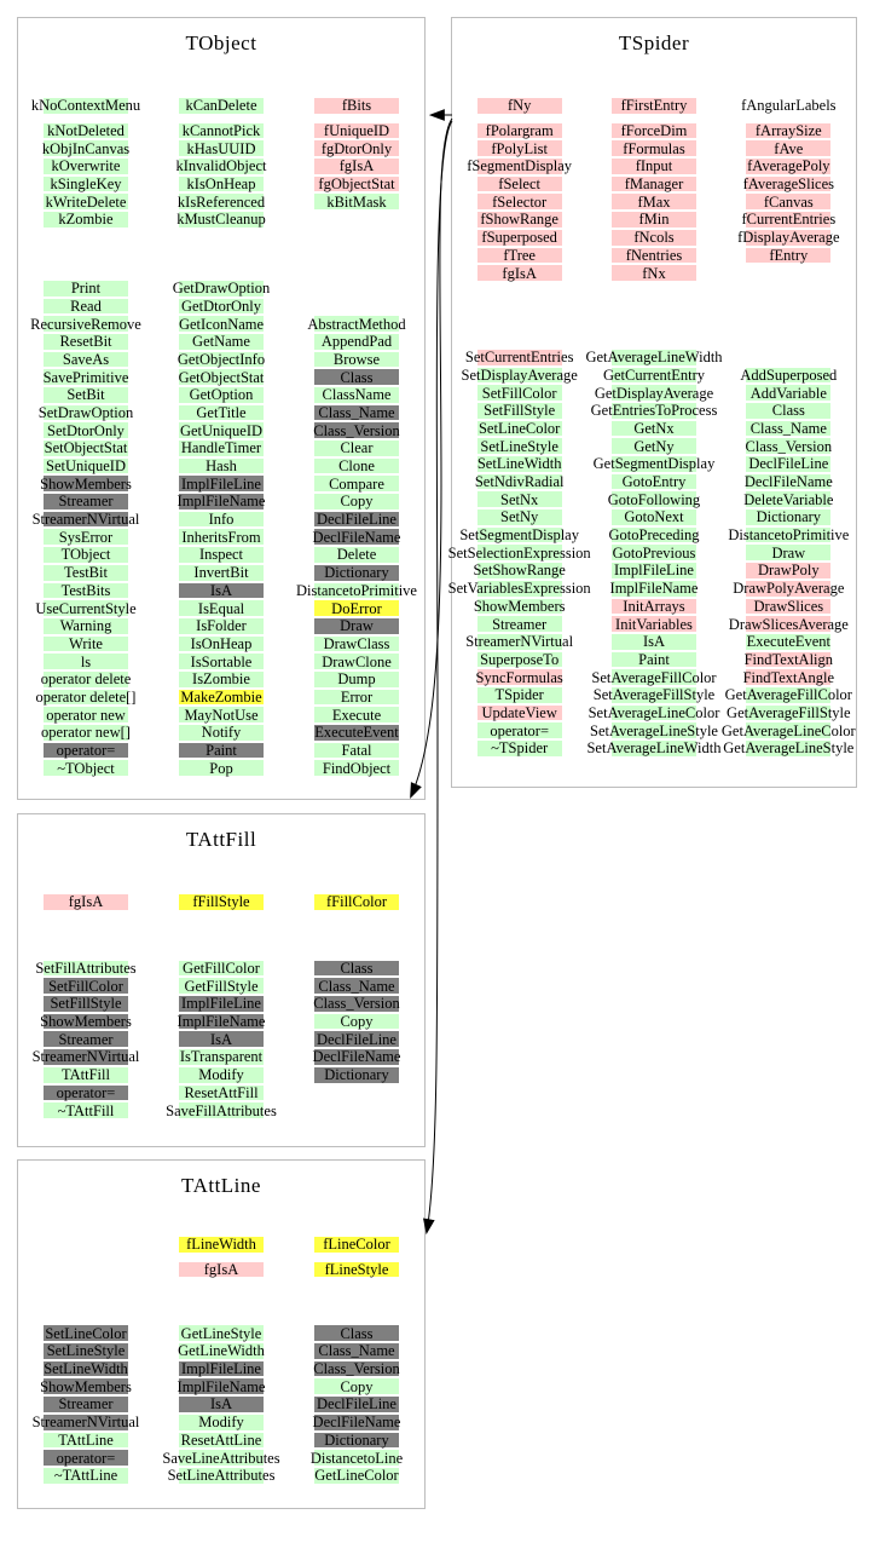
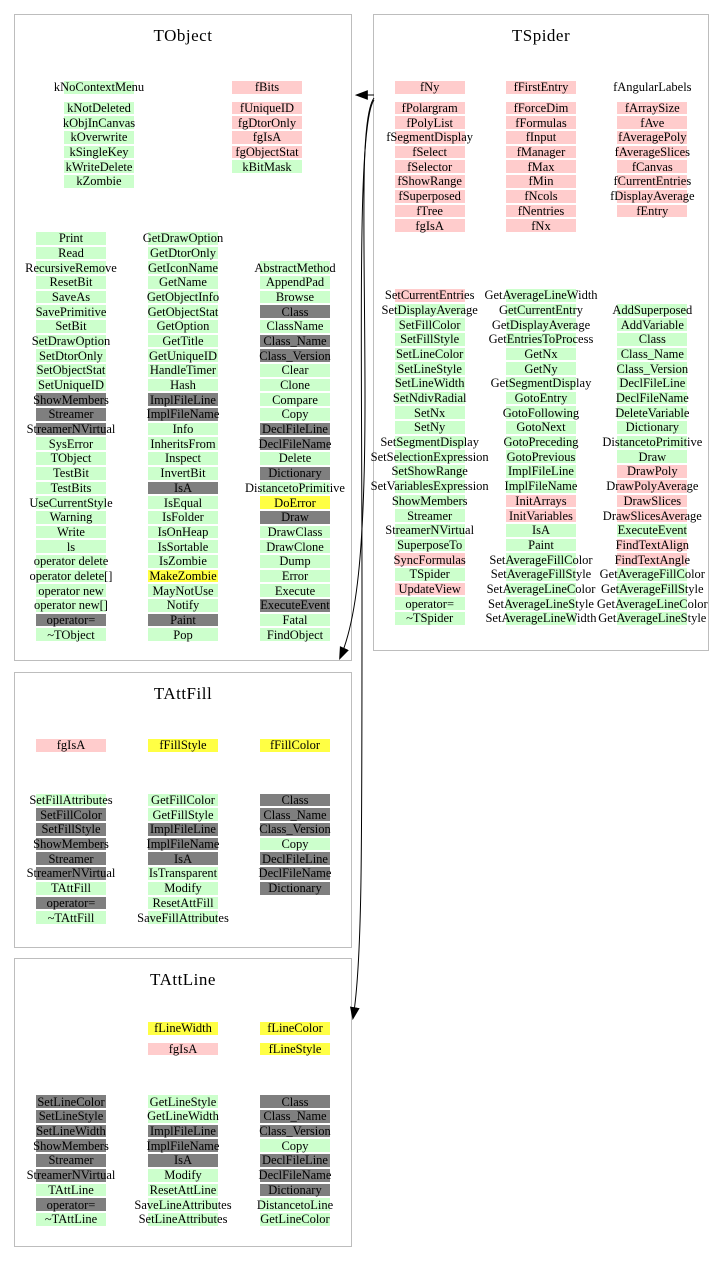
  TObject
  kNoContextMenu
  kNotDeleted
  kObjInCanvas
  kOverwrite
  kSingleKey
  kWriteDelete
  kZombie
- kCanDelete
- kCannotPick
- kHasUUID
- kInvalidObject
- kIsOnHeap
- kIsReferenced
- kMustCleanup
  fBits
  fUniqueID
  fgDtorOnly
  fgIsA
  fgObjectStat
  kBitMask
  Print
  Read
  RecursiveRemove
  ResetBit
  SaveAs
  SavePrimitive
  SetBit
  SetDrawOption
  SetDtorOnly
  SetObjectStat
  SetUniqueID
  ShowMembers
  Streamer
  StreamerNVirtual
  SysError
  TObject
  TestBit
  TestBits
  UseCurrentStyle
  Warning
  Write
  ls
  operator delete
  operator delete[]
  operator new
  operator new[]
  operator=
  ~TObject
  GetDrawOption
  GetDtorOnly
  GetIconName
  GetName
  GetObjectInfo
  GetObjectStat
  GetOption
  GetTitle
  GetUniqueID
  HandleTimer
  Hash
  ImplFileLine
  ImplFileName
  Info
  InheritsFrom
  Inspect
  InvertBit
  IsA
  IsEqual
  IsFolder
  IsOnHeap
  IsSortable
  IsZombie
  MakeZombie
  MayNotUse
  Notify
  Paint
  Pop
  AbstractMethod
  AppendPad
  Browse
  Class
  ClassName
  Class_Name
  Class_Version
  Clear
  Clone
  Compare
  Copy
  DeclFileLine
  DeclFileName
  Delete
  Dictionary
  DistancetoPrimitive
  DoError
  Draw
  DrawClass
  DrawClone
  Dump
  Error
  Execute
  ExecuteEvent
  Fatal
  FindObject
  TSpider
  fNy
  fPolargram
  fPolyList
  fSegmentDisplay
  fSelect
  fSelector
  fShowRange
  fSuperposed
  fTree
  fgIsA
  fFirstEntry
  fForceDim
  fFormulas
  fInput
  fManager
  fMax
  fMin
  fNcols
  fNentries
  fNx
  fAngularLabels
  fArraySize
  fAve
  fAveragePoly
  fAverageSlices
  fCanvas
  fCurrentEntries
  fDisplayAverage
  fEntry
  SetCurrentEntries
  SetDisplayAverage
  SetFillColor
  SetFillStyle
  SetLineColor
  SetLineStyle
  SetLineWidth
  SetNdivRadial
  SetNx
  SetNy
  SetSegmentDisplay
  SetSelectionExpression
  SetShowRange
  SetVariablesExpression
  ShowMembers
  Streamer
  StreamerNVirtual
  SuperposeTo
  SyncFormulas
  TSpider
  UpdateView
  operator=
  ~TSpider
  GetAverageLineWidth
  GetCurrentEntry
  GetDisplayAverage
  GetEntriesToProcess
  GetNx
  GetNy
  GetSegmentDisplay
  GotoEntry
  GotoFollowing
  GotoNext
  GotoPreceding
  GotoPrevious
  ImplFileLine
  ImplFileName
  InitArrays
  InitVariables
  IsA
  Paint
  SetAverageFillColor
  SetAverageFillStyle
  SetAverageLineColor
  SetAverageLineStyle
  SetAverageLineWidth
  AddSuperposed
  AddVariable
  Class
  Class_Name
  Class_Version
  DeclFileLine
  DeclFileName
  DeleteVariable
  Dictionary
  DistancetoPrimitive
  Draw
  DrawPoly
  DrawPolyAverage
  DrawSlices
  DrawSlicesAverage
  ExecuteEvent
  FindTextAlign
  FindTextAngle
  GetAverageFillColor
  GetAverageFillStyle
  GetAverageLineColor
  GetAverageLineStyle
  TAttFill
  fgIsA
  fFillStyle
  fFillColor
  SetFillAttributes
  SetFillColor
  SetFillStyle
  ShowMembers
  Streamer
  StreamerNVirtual
  TAttFill
  operator=
  ~TAttFill
  GetFillColor
  GetFillStyle
  ImplFileLine
  ImplFileName
  IsA
  IsTransparent
  Modify
  ResetAttFill
  SaveFillAttributes
  Class
  Class_Name
  Class_Version
  Copy
  DeclFileLine
  DeclFileName
  Dictionary
  TAttLine
  fLineWidth
  fgIsA
  fLineColor
  fLineStyle
  SetLineColor
  SetLineStyle
  SetLineWidth
  ShowMembers
  Streamer
  StreamerNVirtual
  TAttLine
  operator=
  ~TAttLine
  GetLineStyle
  GetLineWidth
  ImplFileLine
  ImplFileName
  IsA
  Modify
  ResetAttLine
  SaveLineAttributes
  SetLineAttributes
  Class
  Class_Name
  Class_Version
  Copy
  DeclFileLine
  DeclFileName
  Dictionary
  DistancetoLine
  GetLineColor
